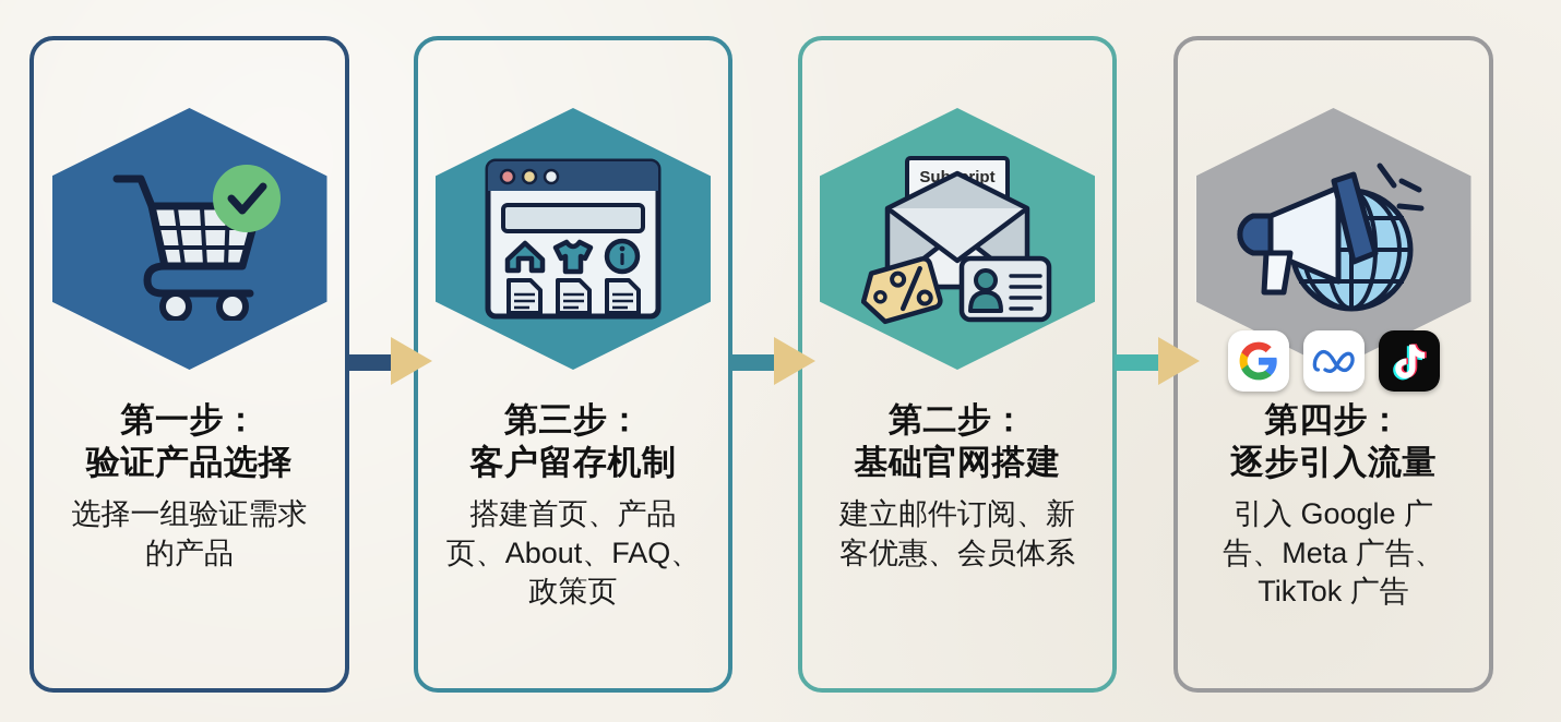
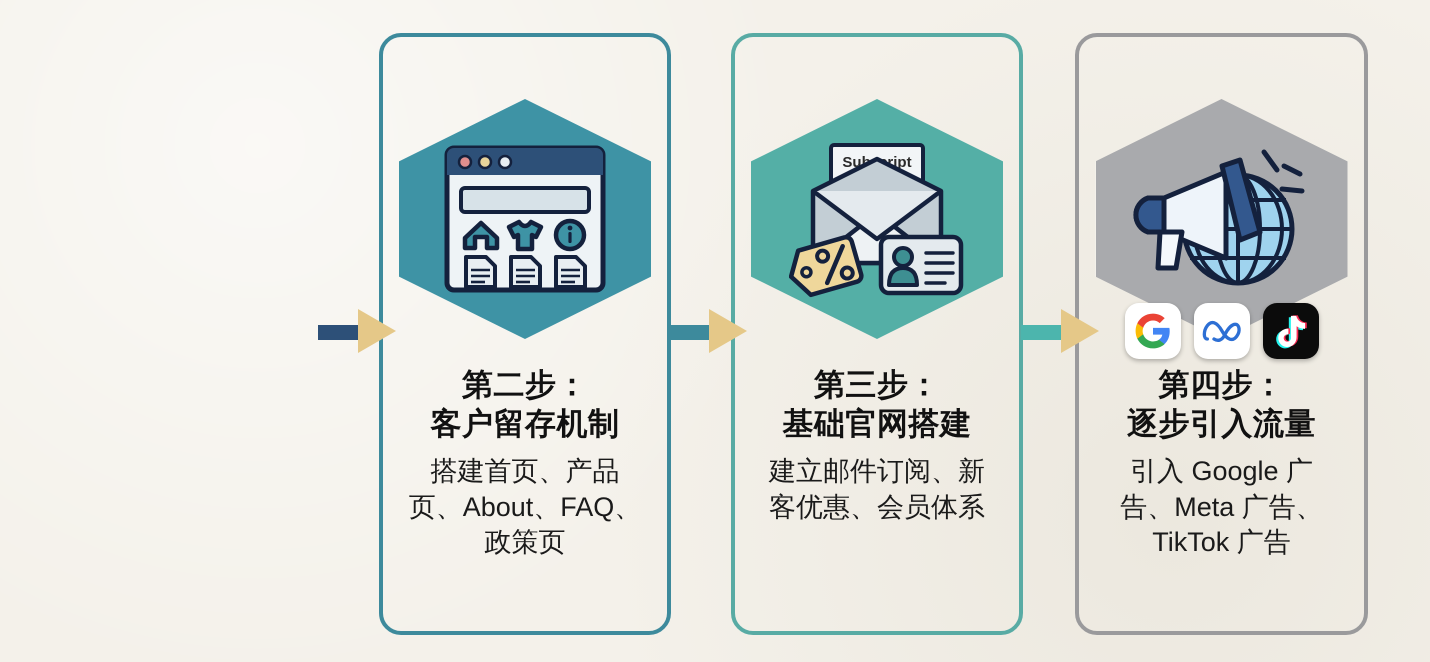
- 第一步：
- 验证产品选择
- 选择一组验证需求的产品
- 第三步：
+ 第二步：
  客户留存机制
  搭建首页、产品页、About、FAQ、政策页
- 第二步：
+ 第三步：
  基础官网搭建
  建立邮件订阅、新客优惠、会员体系
  第四步：
  逐步引入流量
  引入 Google 广告、Meta 广告、TikTok 广告
